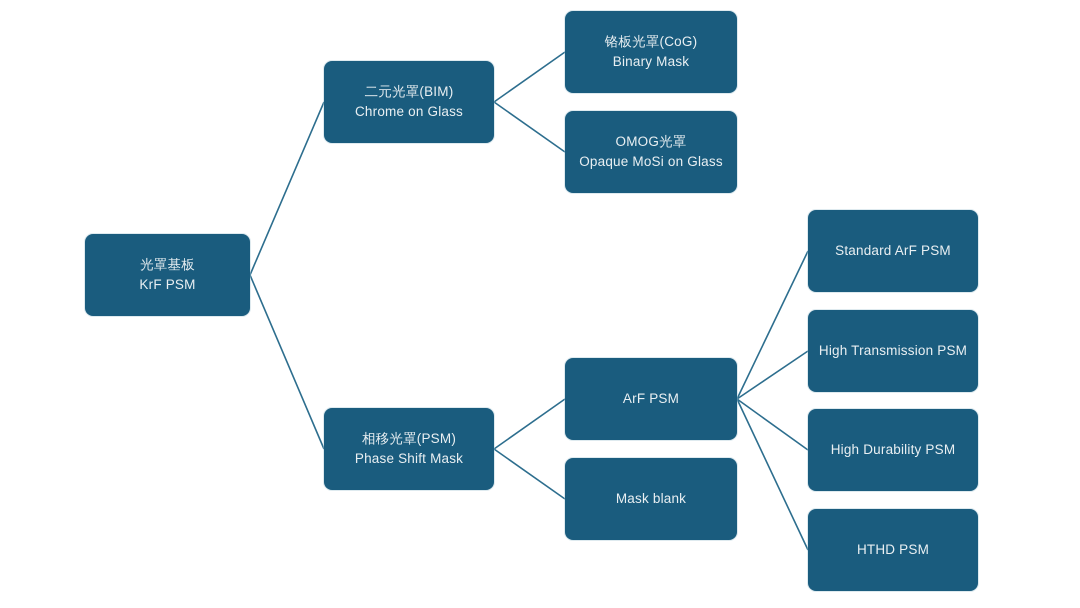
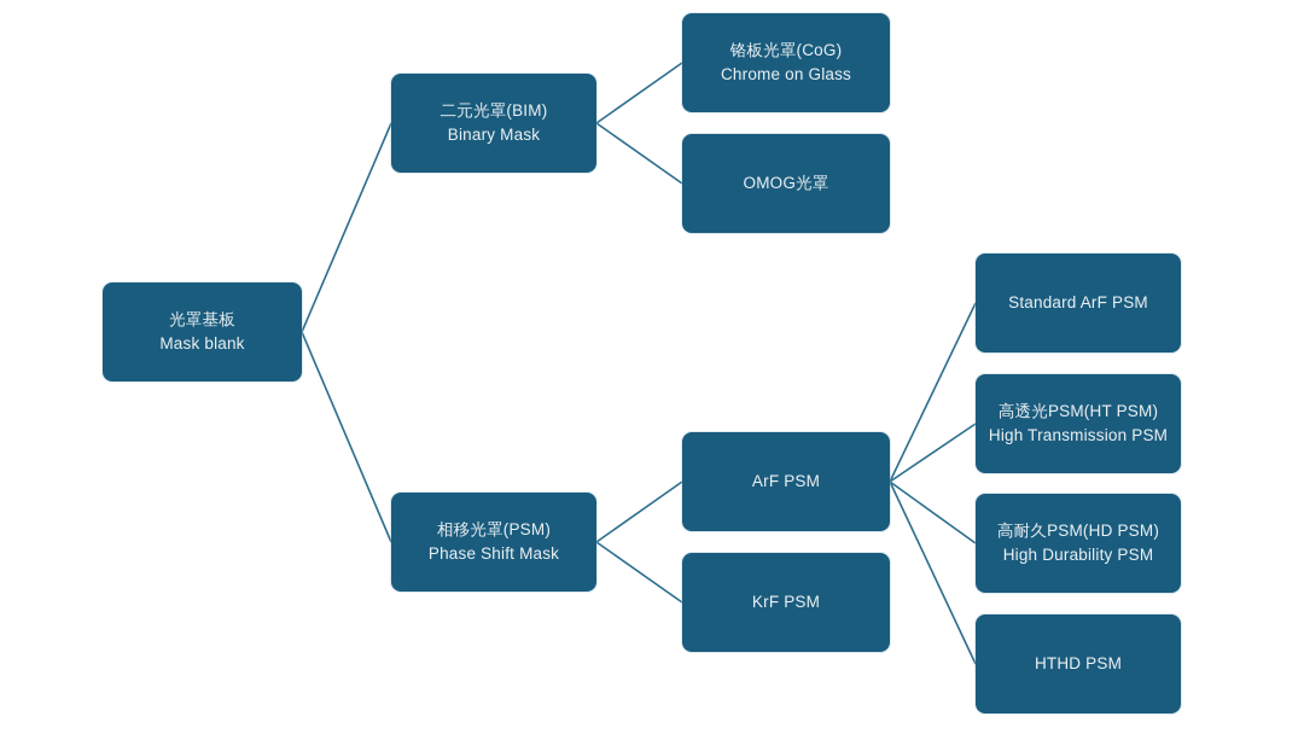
  光罩基板
- KrF PSM
+ Mask blank
  二元光罩(BIM)
- Chrome on Glass
+ Binary Mask
  相移光罩(PSM)
  Phase Shift Mask
  铬板光罩(CoG)
- Binary Mask
+ Chrome on Glass
  OMOG光罩
- Opaque MoSi on Glass
  ArF PSM
- Mask blank
+ KrF PSM
  Standard ArF PSM
+ 高透光PSM(HT PSM)
  High Transmission PSM
+ 高耐久PSM(HD PSM)
  High Durability PSM
  HTHD PSM
